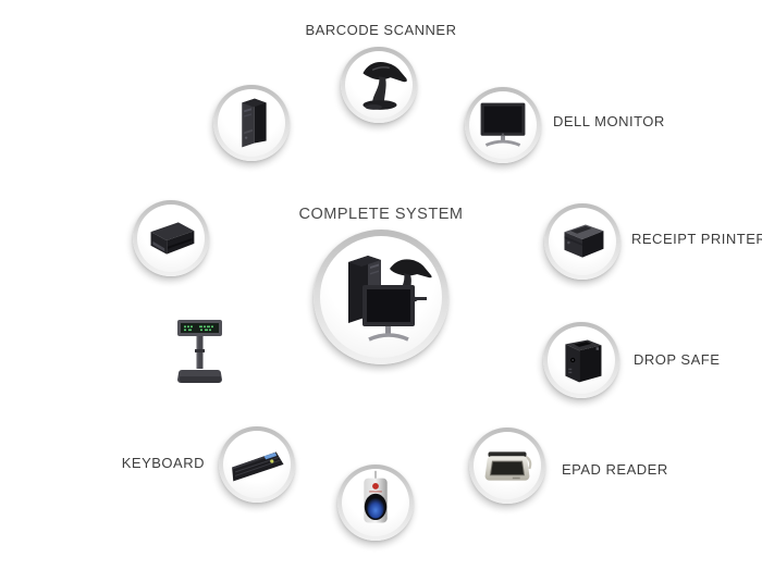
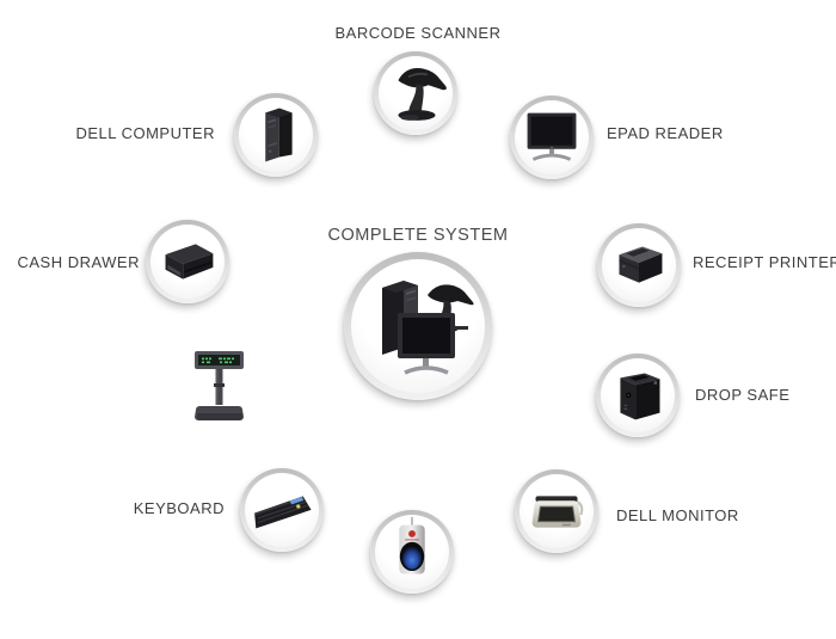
  BARCODE SCANNER
+ DELL COMPUTER
- DELL MONITOR
+ EPAD READER
+ CASH DRAWER
  RECEIPT PRINTER
  DROP SAFE
  KEYBOARD
- EPAD READER
+ DELL MONITOR
  COMPLETE SYSTEM
